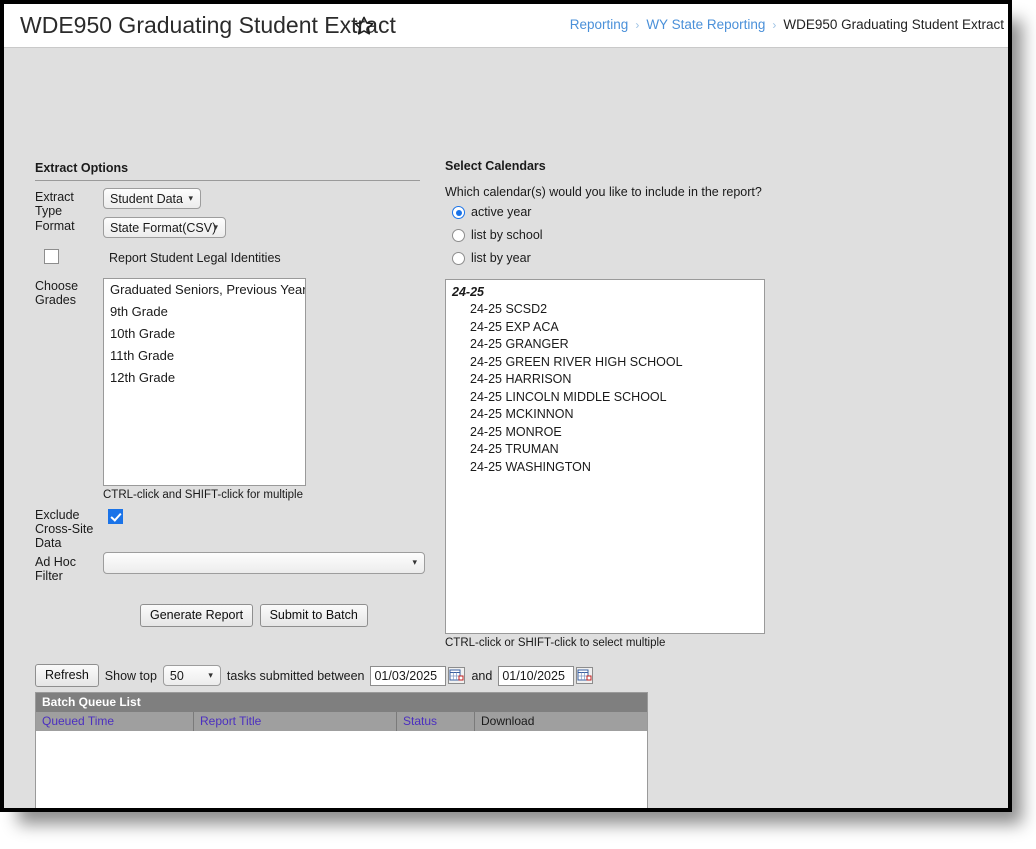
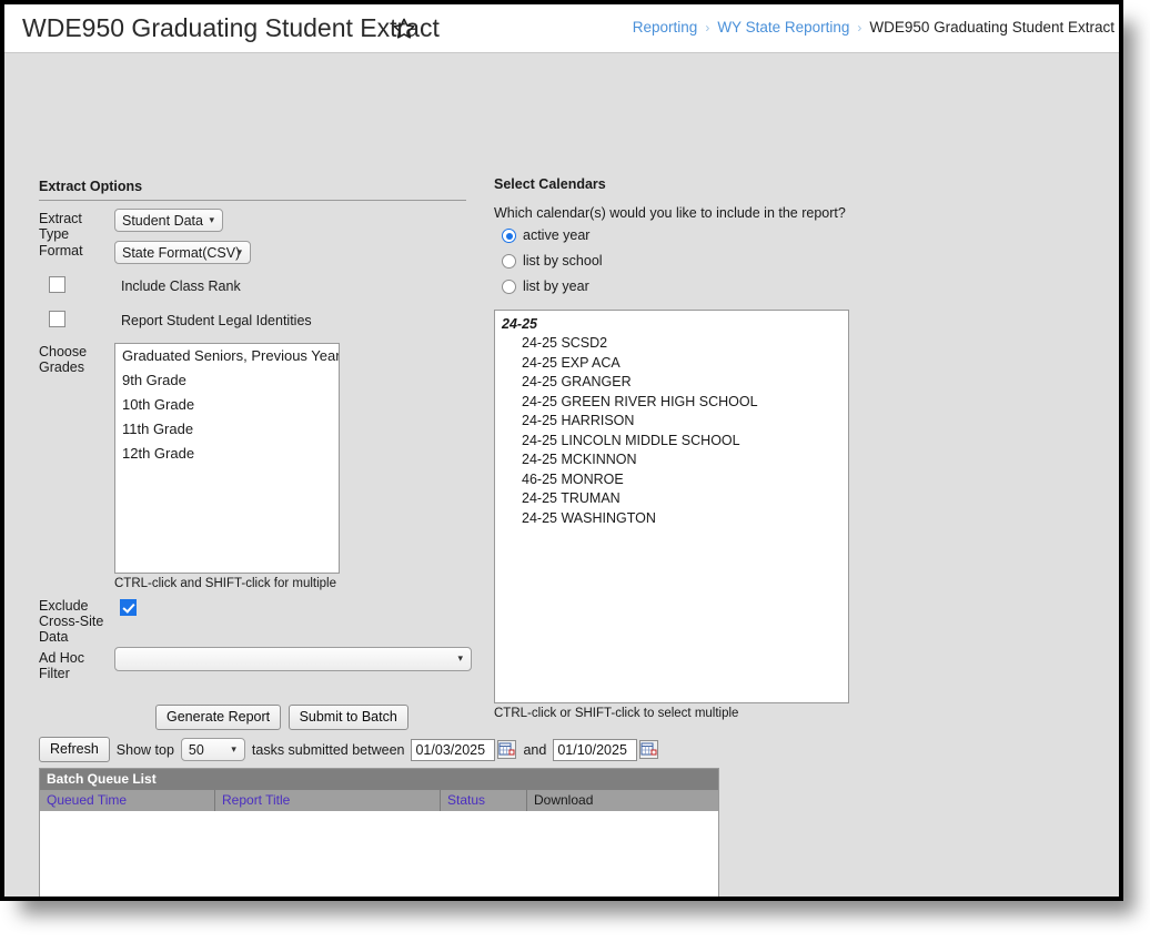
  WDE950 Graduating Student Extrct
  Reporting
  ›
  WY State Reporting
  ›
  WDE950 Graduating Student Extract
  Extract Options
  Extract Type
  Student Data
  ▾
  Format
  State Format(CSV)
  ▾
+ Include Class Rank
  Report Student Legal Identities
  Choose Grades
  Graduated Seniors, Previous Year
  9th Grade
  10th Grade
  11th Grade
  12th Grade
  CTRL-click and SHIFT-click for multiple
  Exclude Cross-Site Data
  Ad Hoc Filter
  ▾
  Generate Report Submit to Batch
  Select Calendars
  Which calendar(s) would you like to include in the report?
  active year
  list by school
  list by year
  24-25
  24-25 SCSD2
  24-25 EXP ACA
  24-25 GRANGER
  24-25 GREEN RIVER HIGH SCHOOL
  24-25 HARRISON
  24-25 LINCOLN MIDDLE SCHOOL
  24-25 MCKINNON
- 24-25 MONROE
+ 46-25 MONROE
  24-25 TRUMAN
  24-25 WASHINGTON
  CTRL-click or SHIFT-click to select multiple
  Refresh
  Show top
  50
  ▾
  tasks submitted between
  01/03/2025
  and
  01/10/2025
  Batch Queue List
  Queued Time
  Report Title
  Status
  Download
